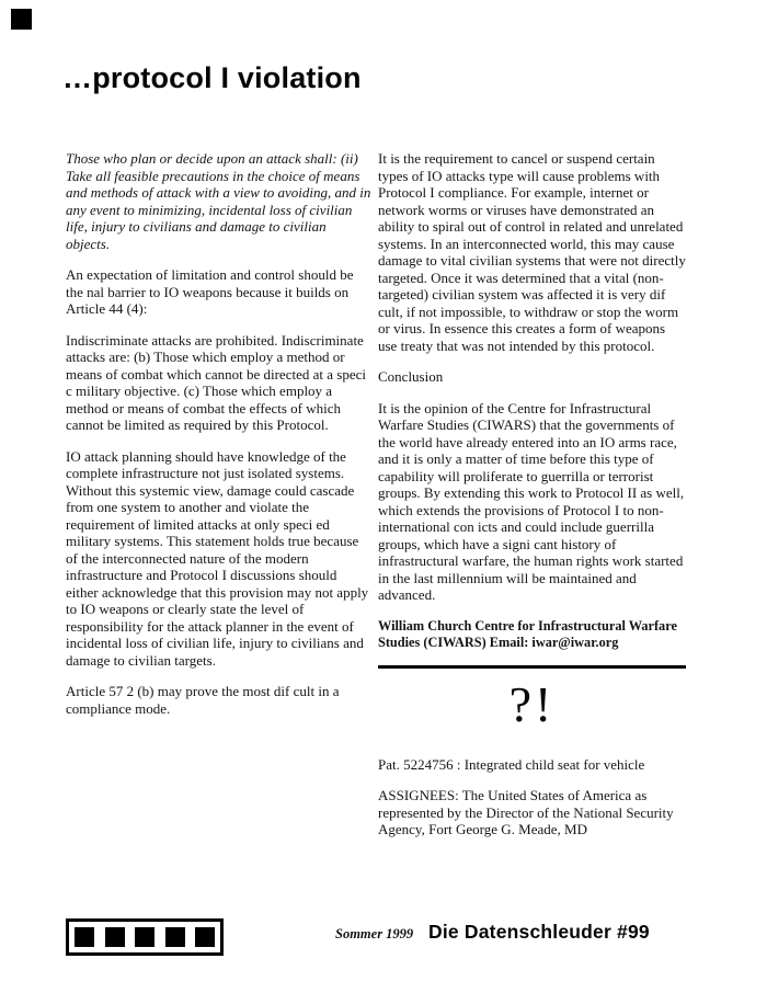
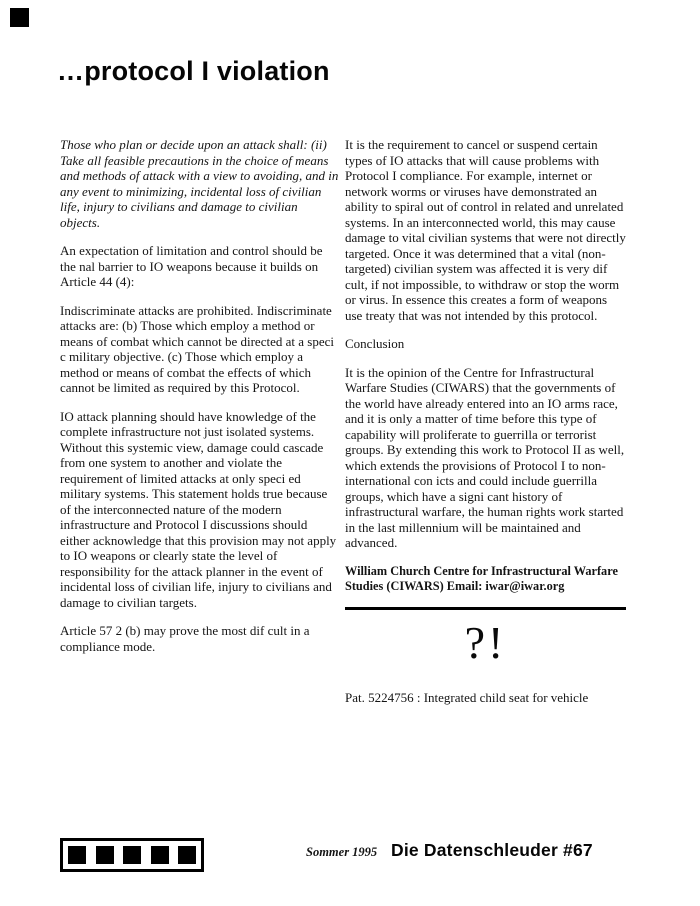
  …protocol I violation
  Those who plan or decide upon an attack shall: (ii) Take all feasible precautions in the choice of means and methods of attack with a view to avoiding, and in any event to minimizing, incidental loss of civilian life, injury to civilians and damage to civilian objects.
  An expectation of limitation and control should be the nal barrier to IO weapons because it builds on Article 44 (4):
  Indiscriminate attacks are prohibited. Indiscriminate attacks are: (b) Those which employ a method or means of combat which cannot be directed at a speci c military objective. (c) Those which employ a method or means of combat the effects of which cannot be limited as required by this Protocol.
  IO attack planning should have knowledge of the complete infrastructure not just isolated systems. Without this systemic view, damage could cascade from one system to another and violate the requirement of limited attacks at only speci ed military systems. This statement holds true because of the interconnected nature of the modern infrastructure and Protocol I discussions should either acknowledge that this provision may not apply to IO weapons or clearly state the level of responsibility for the attack planner in the event of incidental loss of civilian life, injury to civilians and damage to civilian targets.
  Article 57 2 (b) may prove the most dif cult in a compliance mode.
- It is the requirement to cancel or suspend certain types of IO attacks type will cause problems with Protocol I compliance. For example, internet or network worms or viruses have demonstrated an ability to spiral out of control in related and unrelated systems. In an interconnected world, this may cause damage to vital civilian systems that were not directly targeted. Once it was determined that a vital (non-targeted) civilian system was affected it is very dif cult, if not impossible, to withdraw or stop the worm or virus. In essence this creates a form of weapons use treaty that was not intended by this protocol.
+ It is the requirement to cancel or suspend certain types of IO attacks that will cause problems with Protocol I compliance. For example, internet or network worms or viruses have demonstrated an ability to spiral out of control in related and unrelated systems. In an interconnected world, this may cause damage to vital civilian systems that were not directly targeted. Once it was determined that a vital (non-targeted) civilian system was affected it is very dif cult, if not impossible, to withdraw or stop the worm or virus. In essence this creates a form of weapons use treaty that was not intended by this protocol.
  Conclusion
  It is the opinion of the Centre for Infrastructural Warfare Studies (CIWARS) that the governments of the world have already entered into an IO arms race, and it is only a matter of time before this type of capability will proliferate to guerrilla or terrorist groups. By extending this work to Protocol II as well, which extends the provisions of Protocol I to non-international con icts and could include guerrilla groups, which have a signi cant history of infrastructural warfare, the human rights work started in the last millennium will be maintained and advanced.
  William Church Centre for Infrastructural Warfare Studies (CIWARS) Email: iwar@iwar.org
  ?!
  Pat. 5224756 : Integrated child seat for vehicle
- ASSIGNEES: The United States of America as represented by the Director of the National Security Agency, Fort George G. Meade, MD
- Sommer 1999
+ Sommer 1995
- Die Datenschleuder #99
+ Die Datenschleuder #67
